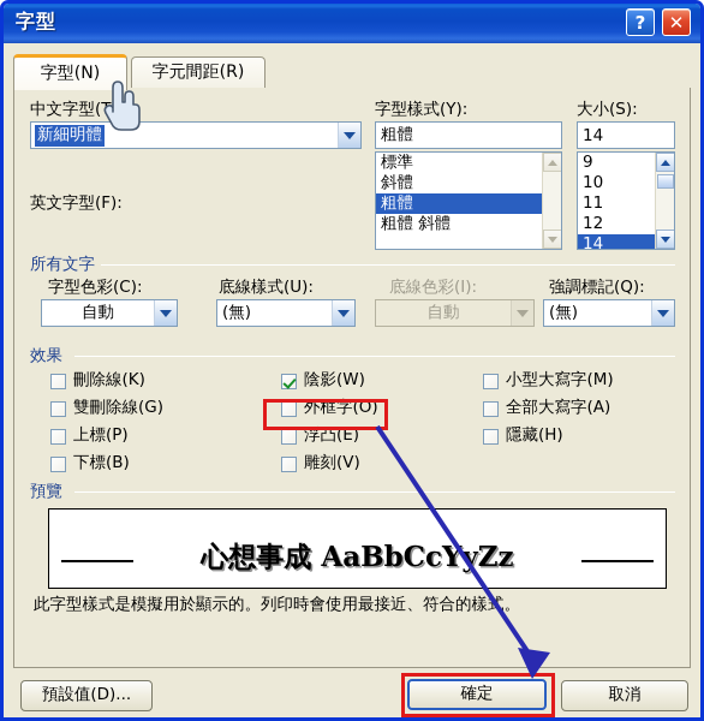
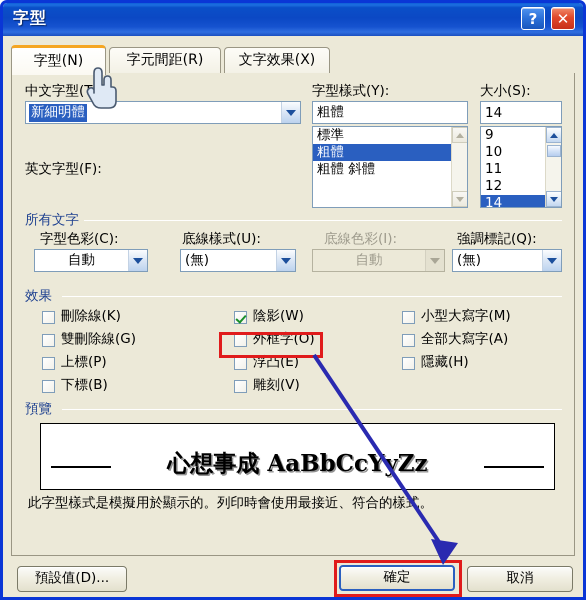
  字型
  ?
  ✕
  字型(N)
  字元間距(R)
+ 文字效果(X)
  新細明體
  英文字型(F):
  字型樣式(Y):
  粗體
  標準
- 斜體
  粗體
  粗體 斜體
  大小(S):
  14
  9
  10
  11
  12
  14
  所有文字
  字型色彩(C):
  自動
  底線樣式(U):
  (無)
  底線色彩(I):
  自動
  強調標記(Q):
  (無)
  效果
  刪除線(K)
  雙刪除線(G)
  上標(P)
  下標(B)
  陰影(W)
  外框字(O)
  浮凸(E)
  雕刻(V)
  小型大寫字(M)
  全部大寫字(A)
  隱藏(H)
  預覽
  心想事成 AaBbCcYyZz
  此字型樣式是模擬用於顯示的。列印時會使用最接近、符合的樣。
  預設值(D)...
  確定
  取消
